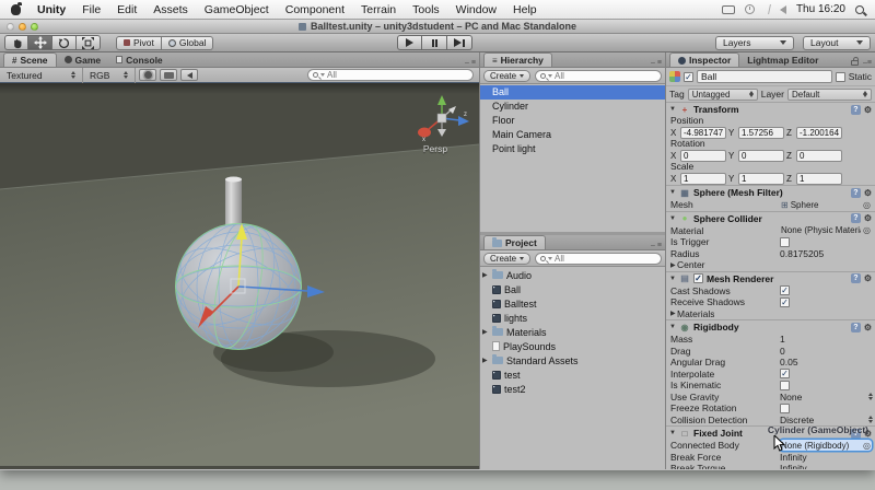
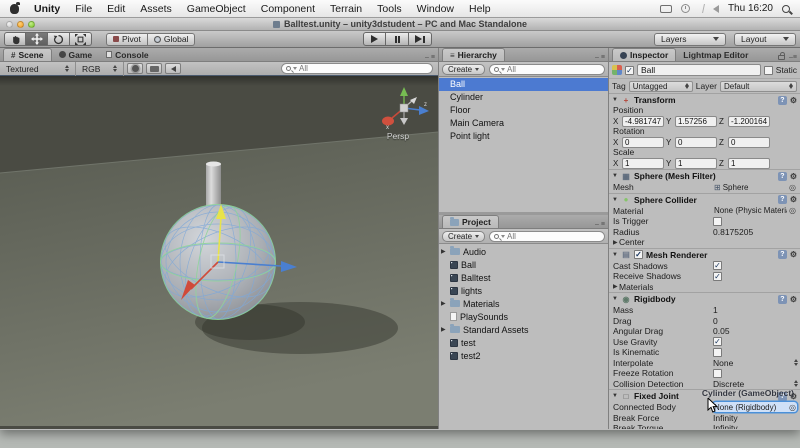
  Unity
  File
  Edit
  Assets
  GameObject
  Component
  Terrain
  Tools
  Window
  Help
  Thu 16:20
  Balltest.unity – unity3dstudent – PC and Mac Standalone
  Pivot
  Global
  Layers
  Layout
  #
  Scene
  Game
  Console
  Textured
  RGB
  All
  Persp
  ≡
  Hierarchy
  Create
  All
  Ball
  Cylinder
  Floor
  Main Camera
  Point light
  Project
  Create
  All
  Audio
  Ball
  Balltest
  lights
  Materials
  PlaySounds
  Standard Assets
  test
  test2
  Inspector
  Lightmap Editor
  ✓
  Ball
  Static
  Tag
  Untagged
  Layer
  Default
  +
  Transform
  ⚙
  Position
  X
  -4.981747
  Y
  1.57256
  Z
  -1.200164
  Rotation
  X
  0
  Y
  0
  Z
  0
  Scale
  X
  1
  Y
  1
  Z
  1
  ▦
  Sphere (Mesh Filter)
  ⚙
  Mesh
  ⊞
  Sphere
  ◎
  ●
  Sphere Collider
  ⚙
  Material
  None (Physic Materi
  ◎
  Is Trigger
  Radius
  0.8175205
  Center
  ▤
  ✓
  Mesh Renderer
  ⚙
  Cast Shadows
  ✓
  Receive Shadows
  ✓
  Materials
  ◉
  Rigidbody
  ⚙
  Mass
  1
  Drag
  0
  Angular Drag
  0.05
- Interpolate
+ Use Gravity
  ✓
  Is Kinematic
- Use Gravity
+ Interpolate
  None
  Freeze Rotation
  Collision Detection
  Discrete
  □
  Fixed Joint
  ⚙
  Connected Body
  None (Rigidbody)
  ◎
  Break Force
  Infinity
  Break Torque
  Infinity
  Cylinder (GameObject)
